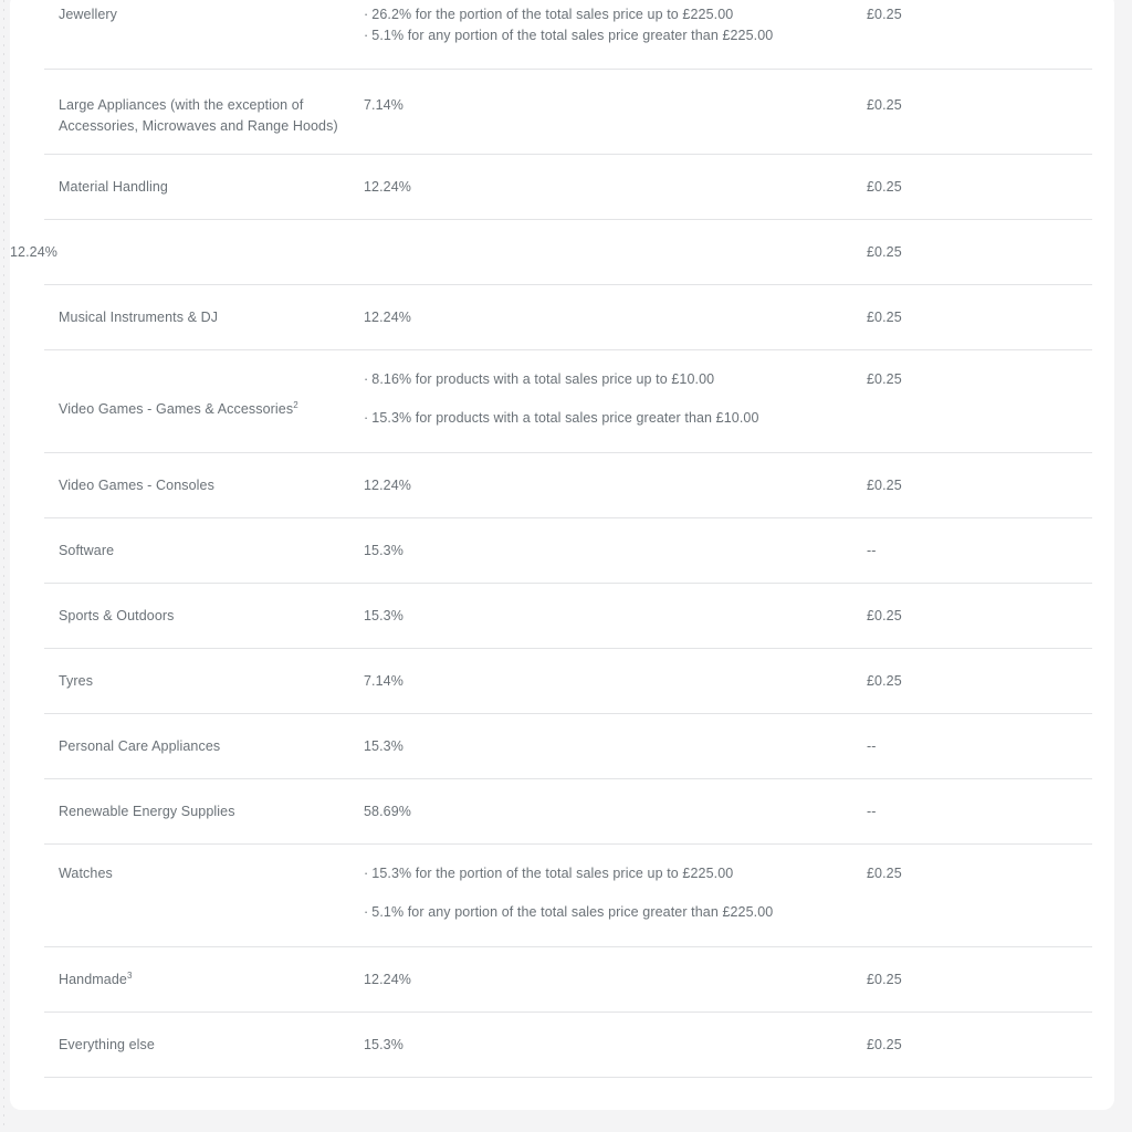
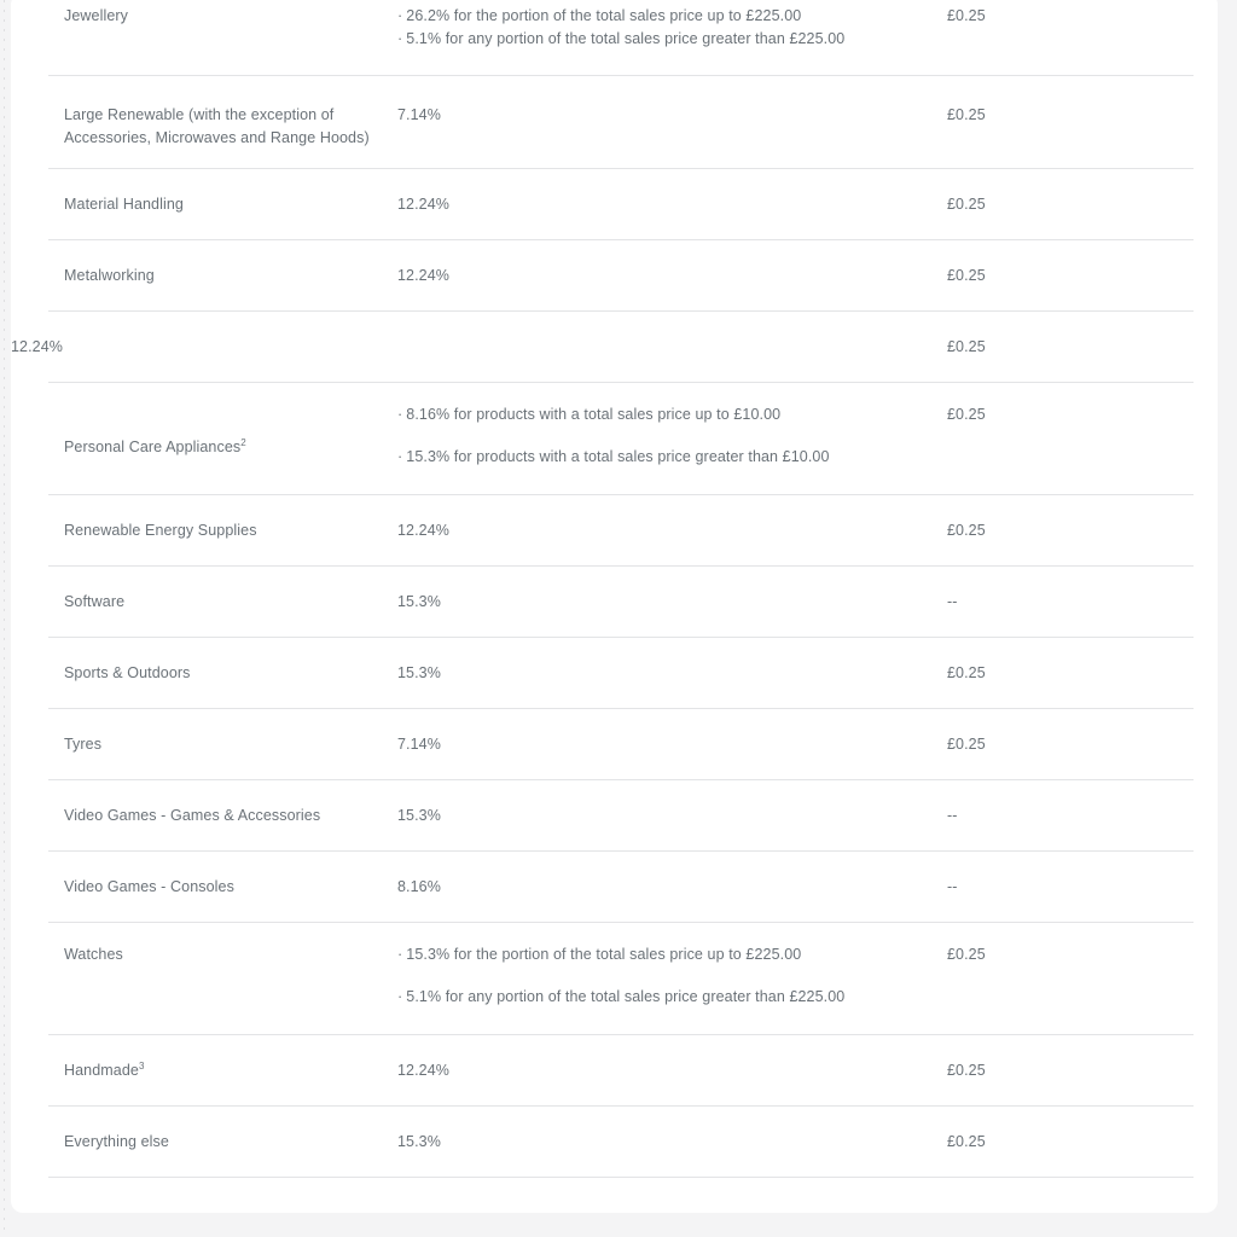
  Jewellery
  · 26.2% for the portion of the total sales price up to £225.00
  · 5.1% for any portion of the total sales price greater than £225.00
  £0.25
- Large Appliances (with the exception of Accessories, Microwaves and Range Hoods)
+ Large Renewable (with the exception of Accessories, Microwaves and Range Hoods)
  7.14%
  £0.25
  Material Handling
  12.24%
  £0.25
+ Metalworking
  12.24%
  £0.25
- Musical Instruments & DJ
  12.24%
  £0.25
- Video Games - Games & Accessories2
+ Personal Care Appliances2
  · 8.16% for products with a total sales price up to £10.00
  · 15.3% for products with a total sales price greater than £10.00
  £0.25
- Video Games - Consoles
+ Renewable Energy Supplies
  12.24%
  £0.25
  Software
  15.3%
  --
  Sports & Outdoors
  15.3%
  £0.25
  Tyres
  7.14%
  £0.25
- Personal Care Appliances
+ Video Games - Games & Accessories
  15.3%
  --
- Renewable Energy Supplies
+ Video Games - Consoles
- 58.69%
+ 8.16%
  --
  Watches
  · 15.3% for the portion of the total sales price up to £225.00
  · 5.1% for any portion of the total sales price greater than £225.00
  £0.25
  Handmade3
  12.24%
  £0.25
  Everything else
  15.3%
  £0.25
